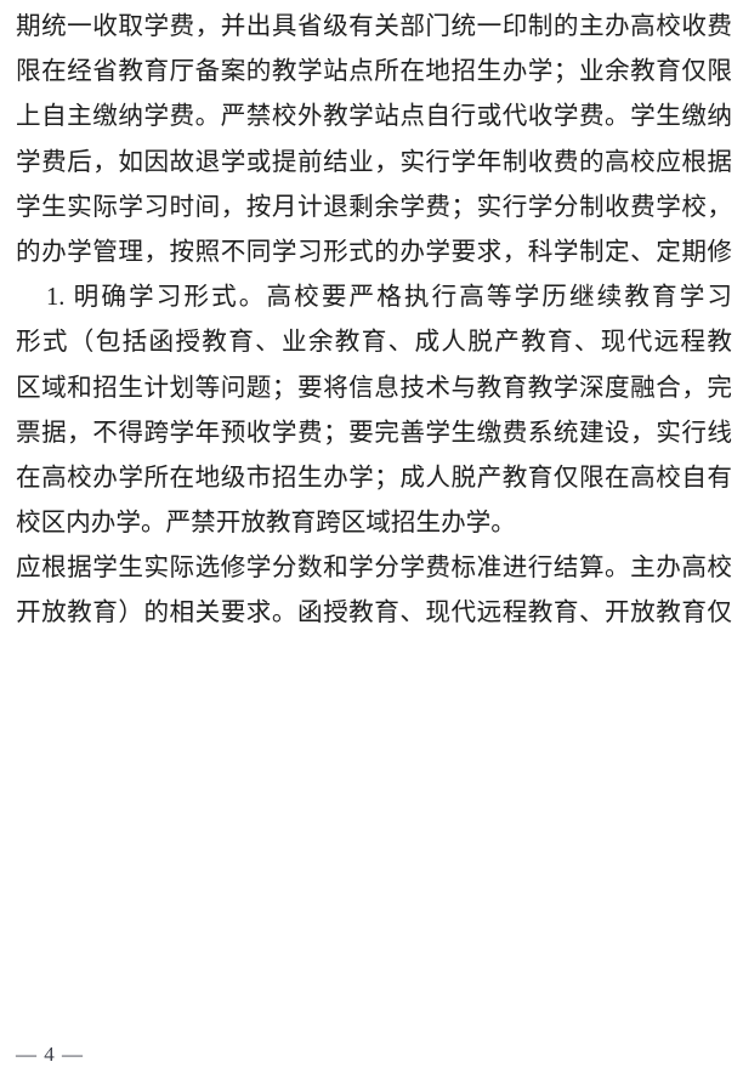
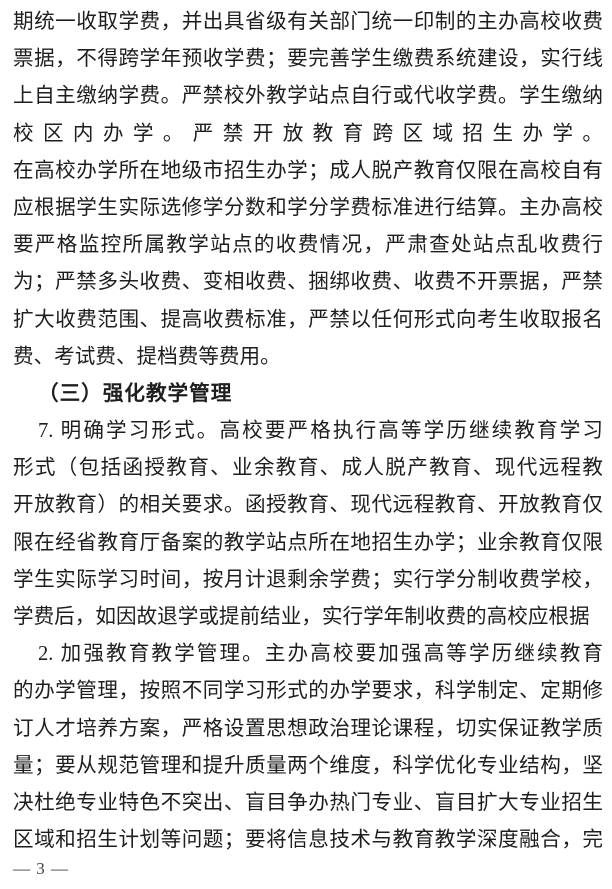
  期统一收取学费，并出具省级有关部门统一印制的主办高校收费
- 限在经省教育厅备案的教学站点所在地招生办学；业余教育仅限
+ 票据，不得跨学年预收学费；要完善学生缴费系统建设，实行线
  上自主缴纳学费。严禁校外教学站点自行或代收学费。学生缴纳
- 学费后，如因故退学或提前结业，实行学年制收费的高校应根据
+ 校区内办学。严禁开放教育跨区域招生办学。
- 学生实际学习时间，按月计退剩余学费；实行学分制收费学校，
+ 在高校办学所在地级市招生办学；成人脱产教育仅限在高校自有
- 的办学管理，按照不同学习形式的办学要求，科学制定、定期修
+ 应根据学生实际选修学分数和学分学费标准进行结算。主办高校
+ 要严格监控所属教学站点的收费情况，严肃查处站点乱收费行
+ 为；严禁多头收费、变相收费、捆绑收费、收费不开票据，严禁
+ 扩大收费范围、提高收费标准，严禁以任何形式向考生收取报名
+ 费、考试费、提档费等费用。
+ （三）强化教学管理
- 1. 明确学习形式。高校要严格执行高等学历继续教育学习
+ 7. 明确学习形式。高校要严格执行高等学历继续教育学习
  形式（包括函授教育、业余教育、成人脱产教育、现代远程教
- 区域和招生计划等问题；要将信息技术与教育教学深度融合，完
+ 开放教育）的相关要求。函授教育、现代远程教育、开放教育仅
- 票据，不得跨学年预收学费；要完善学生缴费系统建设，实行线
+ 限在经省教育厅备案的教学站点所在地招生办学；业余教育仅限
- 在高校办学所在地级市招生办学；成人脱产教育仅限在高校自有
+ 学生实际学习时间，按月计退剩余学费；实行学分制收费学校，
- 校区内办学。严禁开放教育跨区域招生办学。
+ 学费后，如因故退学或提前结业，实行学年制收费的高校应根据
+ 2. 加强教育教学管理。主办高校要加强高等学历继续教育
- 应根据学生实际选修学分数和学分学费标准进行结算。主办高校
+ 的办学管理，按照不同学习形式的办学要求，科学制定、定期修
+ 订人才培养方案，严格设置思想政治理论课程，切实保证教学质
+ 量；要从规范管理和提升质量两个维度，科学优化专业结构，坚
+ 决杜绝专业特色不突出、盲目争办热门专业、盲目扩大专业招生
- 开放教育）的相关要求。函授教育、现代远程教育、开放教育仅
+ 区域和招生计划等问题；要将信息技术与教育教学深度融合，完
- — 4 —
+ — 3 —
